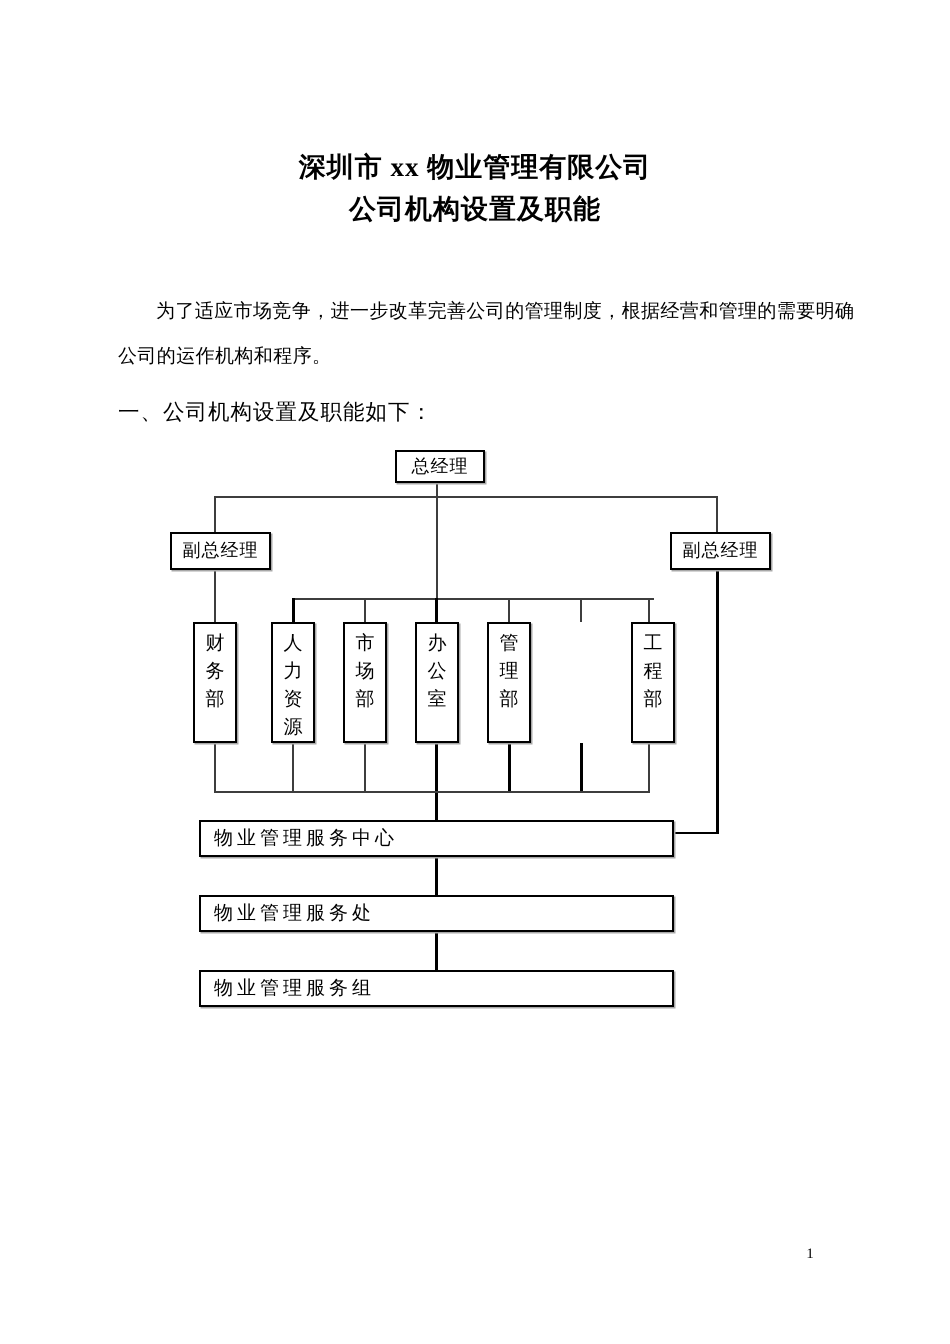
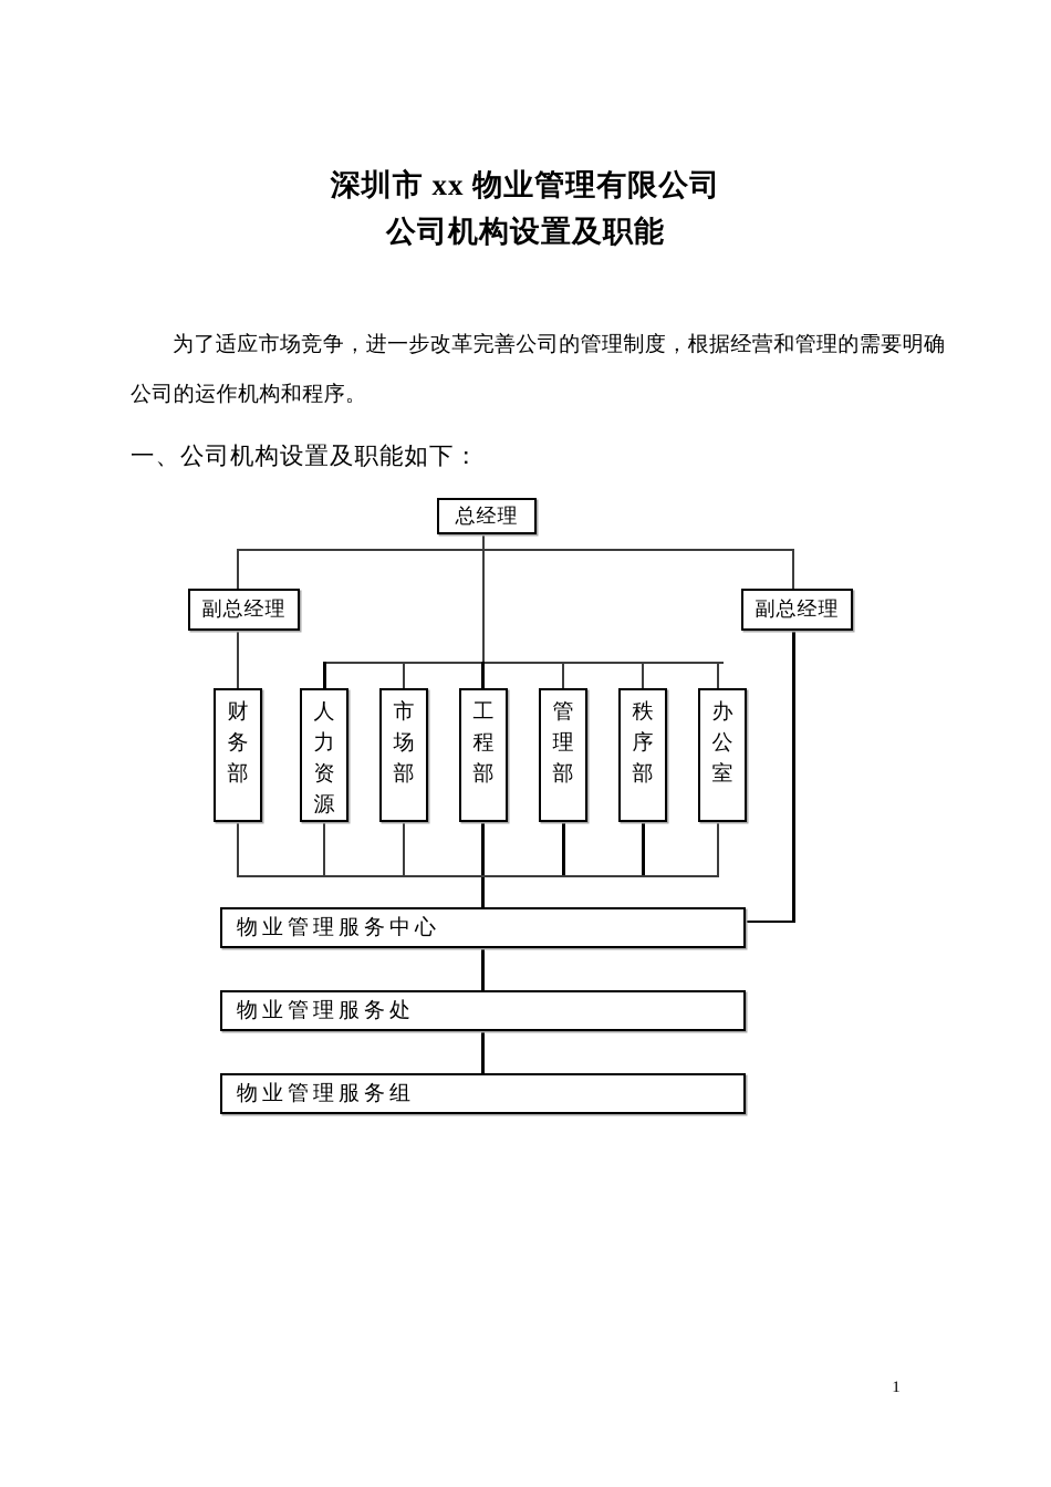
  深圳市 xx 物业管理有限公司
  公司机构设置及职能
  为了适应市场竞争，进一步改革完善公司的管理制度，根据经营和管理的需要明确
  公司的运作机构和程序。
  一、公司机构设置及职能如下：
  总经理
  副总经理
  副总经理
  财务部
  人力资源
  市场部
- 办公室
+ 工程部
  管理部
+ 秩序部
- 工程部
+ 办公室
  物业管理服务中心
  物业管理服务处
  物业管理服务组
  1
